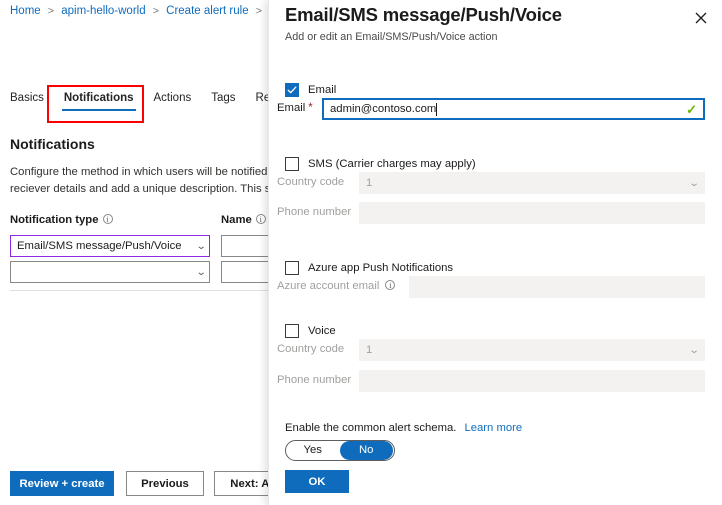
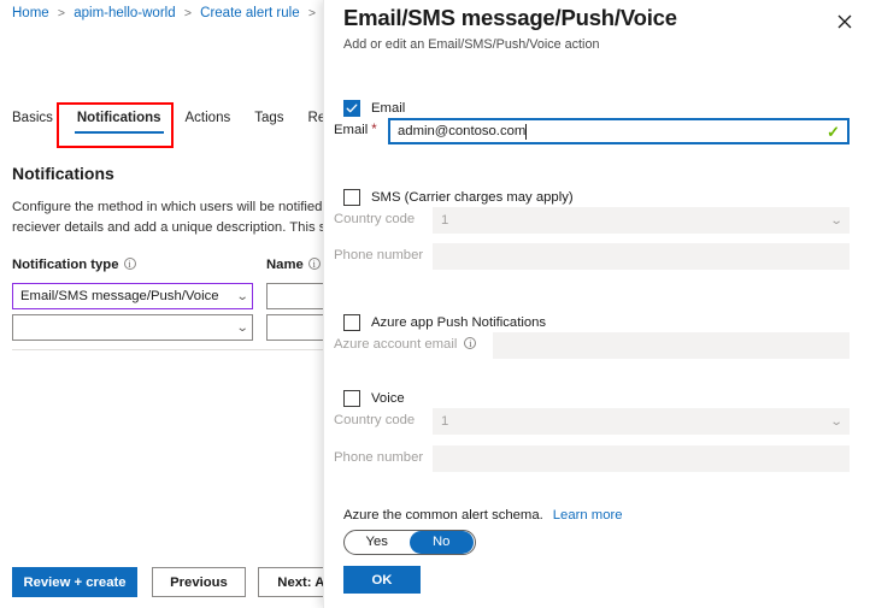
  Home > apim-hello-world > Create alert rule >
  Basics
  Notifications
  Actions
  Tags
  Notifications
  Configure the method in which users will be notified reciever details and add a unique description. This
  Notification type i
  Name i
  Email/SMS message/Push/Voice
  ⌄
  ⌄
  Review + create
  Previous
  Next: A
  Email/SMS message/Push/Voice
  Add or edit an Email/SMS/Push/Voice action
  Email
  Email *
  admin@contoso.com
  ✓
  SMS (Carrier charges may apply)
  Country code
  1
  ⌄
  Phone number
  Azure app Push Notifications
  Azure account email i
  Voice
  Country code
  1
  ⌄
  Phone number
- Enable the common alert schema. Learn more
+ Azure the common alert schema. Learn more
  Yes
  No
  OK
